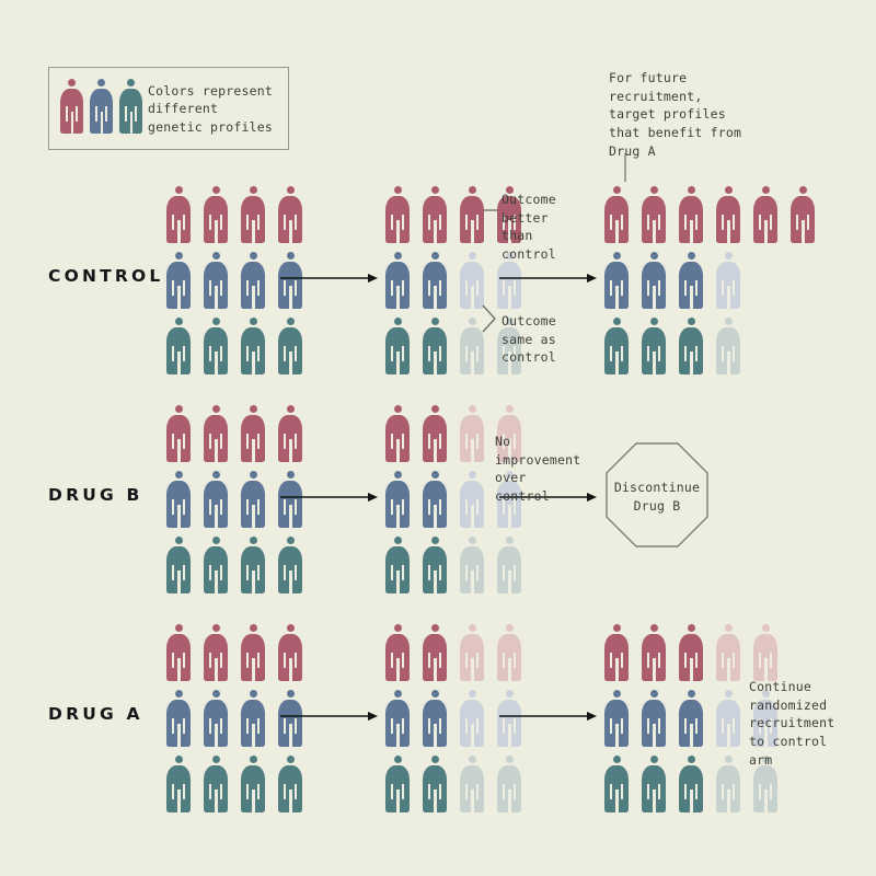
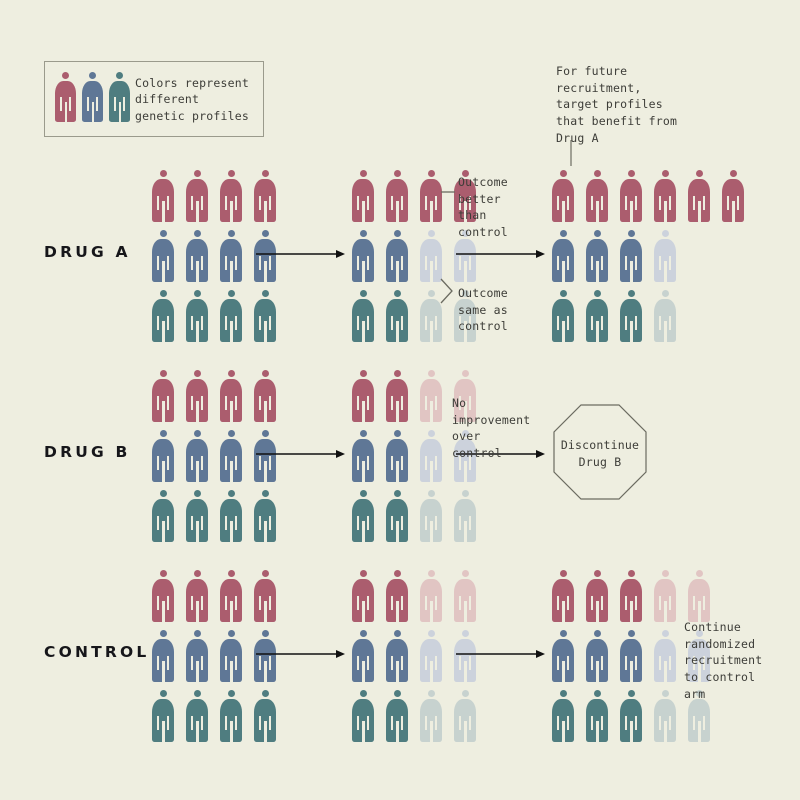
  Colors represent
  different
  genetic profiles
- CONTROL
+ DRUG A
  DRUG B
- DRUG A
+ CONTROL
  For future
  recruitment,
  target profiles
  that benefit from
  Drug A
  Outcome
  better
  than
  control
  Outcome
  same as
  control
  No
  improvement
  over
  control
  Discontinue
  Drug B
  Continue
  randomized
  recruitment
  to control
  arm
